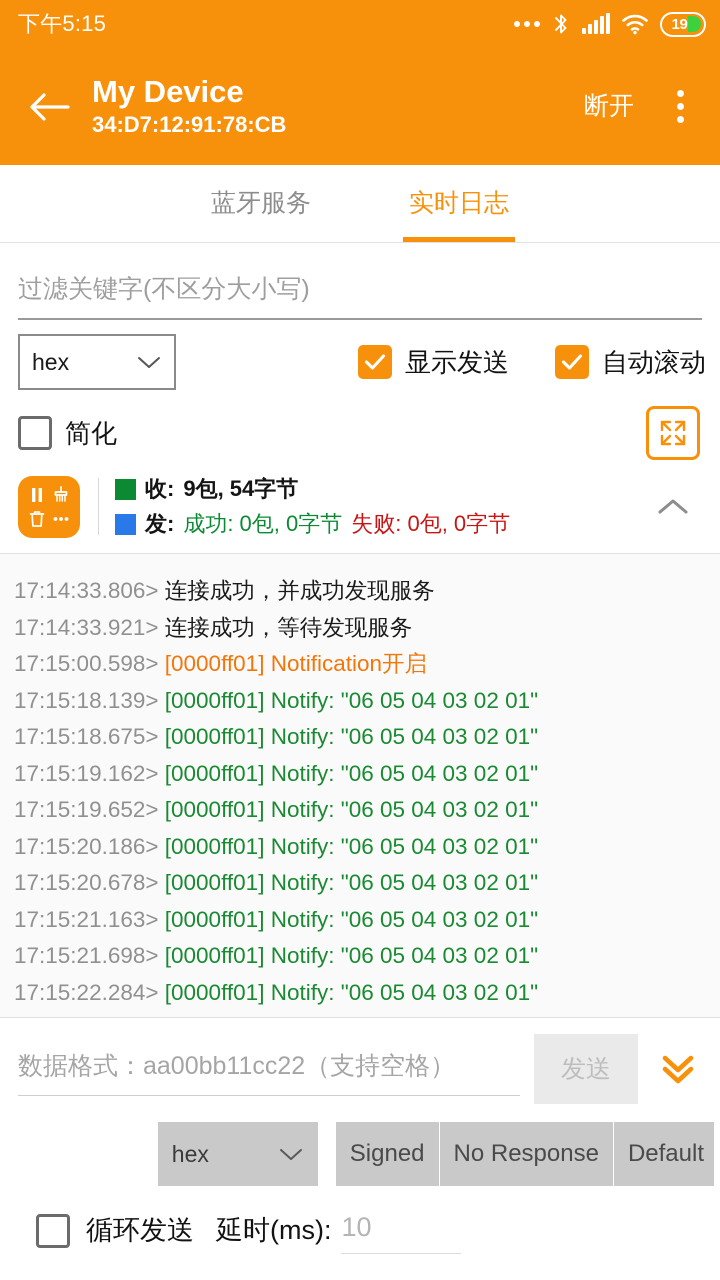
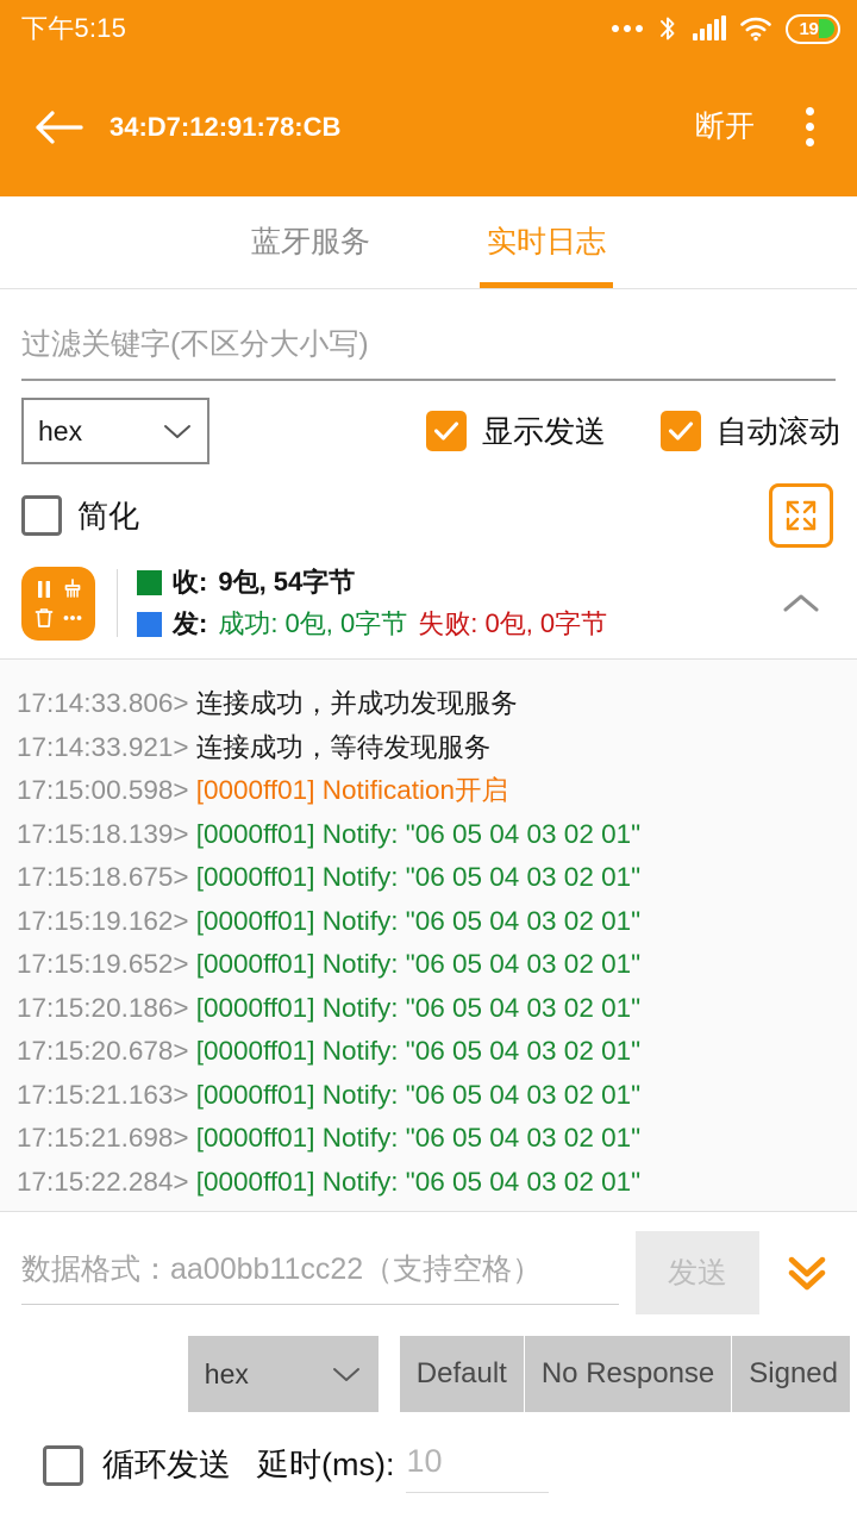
  下午5:15
  19
- My Device
  34:D7:12:91:78:CB
  断开
  蓝牙服务
  实时日志
  过滤关键字(不区分大小写)
  hex
  显示发送
  自动滚动
  简化
  收:
  9包, 54字节
  发:
  成功: 0包, 0字节
  失败: 0包, 0字节
  17:14:33.806> 连接成功，并成功发现服务
  17:14:33.921> 连接成功，等待发现服务
  17:15:00.598> [0000ff01] Notification开启
  17:15:18.139> [0000ff01] Notify: "06 05 04 03 02 01"
  17:15:18.675> [0000ff01] Notify: "06 05 04 03 02 01"
  17:15:19.162> [0000ff01] Notify: "06 05 04 03 02 01"
  17:15:19.652> [0000ff01] Notify: "06 05 04 03 02 01"
  17:15:20.186> [0000ff01] Notify: "06 05 04 03 02 01"
  17:15:20.678> [0000ff01] Notify: "06 05 04 03 02 01"
  17:15:21.163> [0000ff01] Notify: "06 05 04 03 02 01"
  17:15:21.698> [0000ff01] Notify: "06 05 04 03 02 01"
  17:15:22.284> [0000ff01] Notify: "06 05 04 03 02 01"
  数据格式：aa00bb11cc22（支持空格）
  发送
  hex
- Signed
+ Default
  No Response
- Default
+ Signed
  循环发送
  延时(ms):
  10
